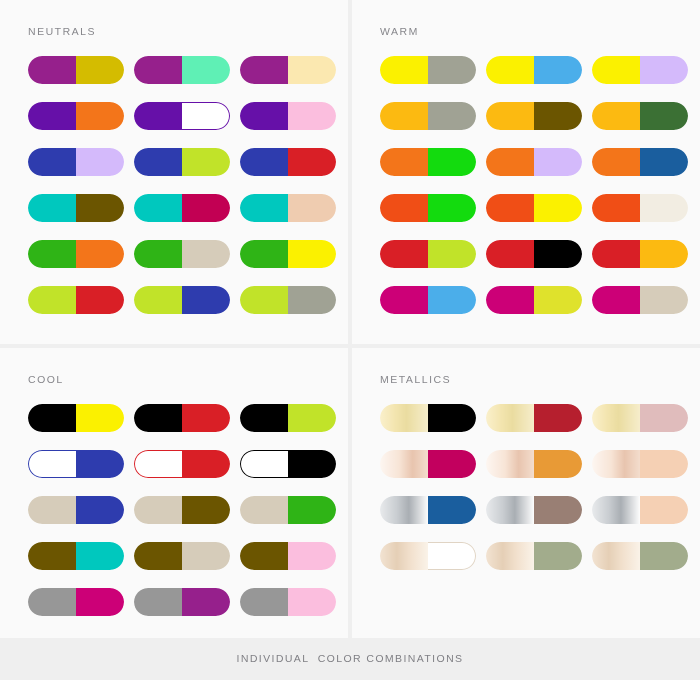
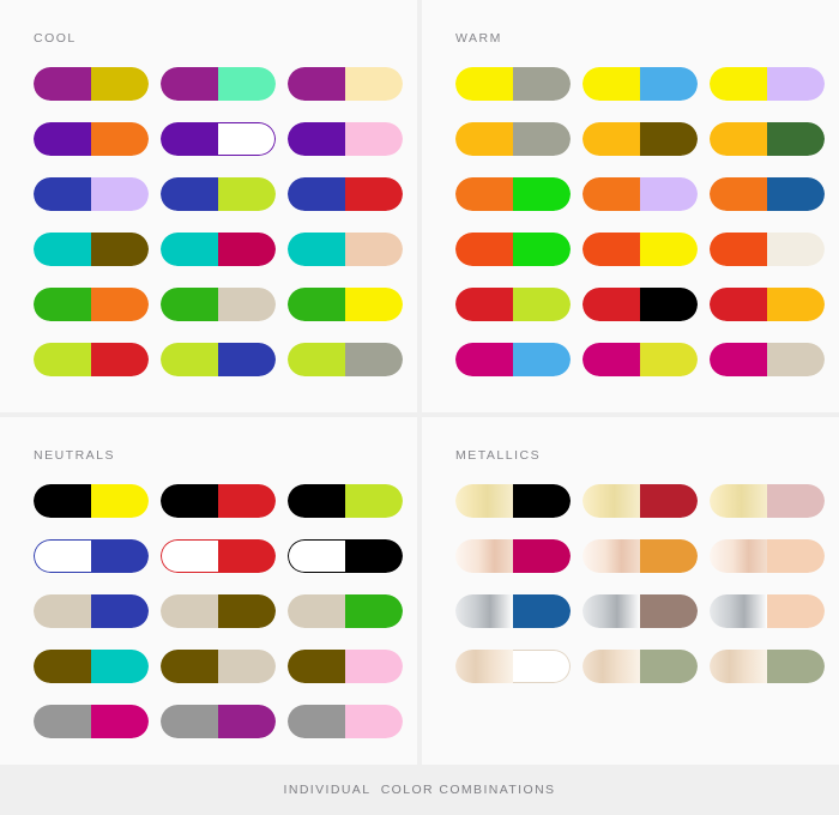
- NEUTRALS
+ COOL
  WARM
- COOL
+ NEUTRALS
  METALLICS
  INDIVIDUAL COLOR COMBINATIONS
